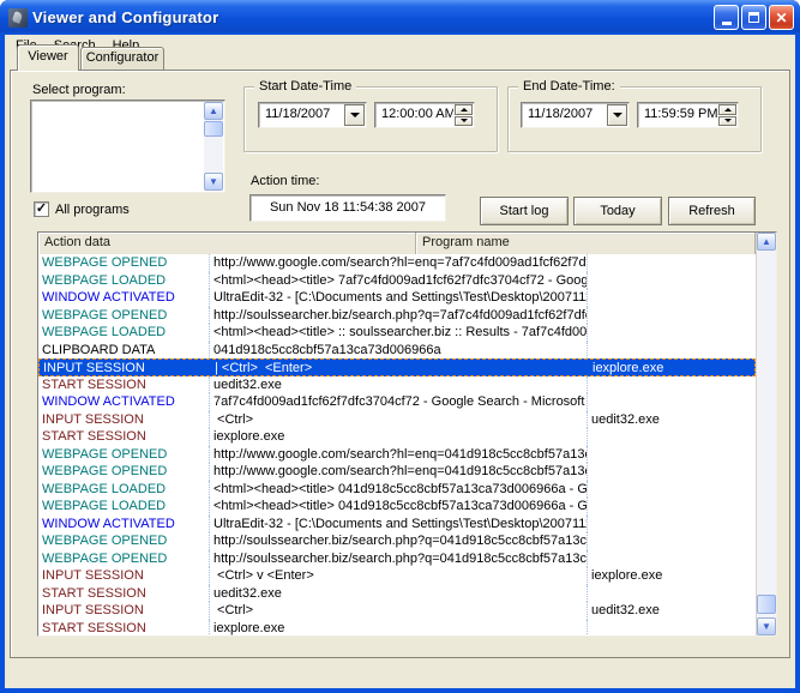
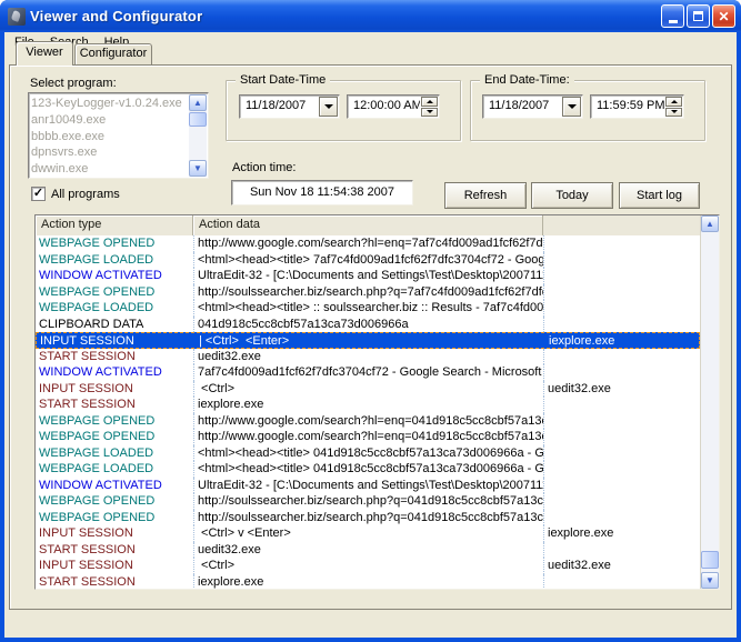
  Viewer and Configurator
  ✕
  Help
  Viewer
  Configurator
  Select program:
+ 123-KeyLogger-v1.0.24.exe
+ anr10049.exe
+ bbbb.exe.exe
+ dpnsvrs.exe
+ dwwin.exe
  ▲
  ▼
  ✓
  All programs
  Start Date-Time
  11/18/2007
  12:00:00 AM
  End Date-Time:
  11/18/2007
  11:59:59 PM
  Action time:
  Sun Nov 18 11:54:38 2007
- Start log
+ Refresh
  Today
- Refresh
+ Start log
+ Action type
  Action data
- Program name
  WEBPAGE OPENED
  http://www.google.com/search?hl=enq=7af7c4fd009ad1fcf62f7d
  WEBPAGE LOADED
  <html><head><title> 7af7c4fd009ad1fcf62f7dfc3704cf72 - Goog
  WINDOW ACTIVATED
  UltraEdit-32 - [C:\Documents and Settings\Test\Desktop\200711
  WEBPAGE OPENED
  http://soulssearcher.biz/search.php?q=7af7c4fd009ad1fcf62f7df
  WEBPAGE LOADED
  <html><head><title> :: soulssearcher.biz :: Results - 7af7c4fd00
  CLIPBOARD DATA
  041d918c5cc8cbf57a13ca73d006966a
  INPUT SESSION
  | <Ctrl> <Enter>
  iexplore.exe
  START SESSION
  uedit32.exe
  WINDOW ACTIVATED
  7af7c4fd009ad1fcf62f7dfc3704cf72 - Google Search - Microsoft
  INPUT SESSION
  <Ctrl>
  uedit32.exe
  START SESSION
  iexplore.exe
  WEBPAGE OPENED
  http://www.google.com/search?hl=enq=041d918c5cc8cbf57a13
  WEBPAGE OPENED
  http://www.google.com/search?hl=enq=041d918c5cc8cbf57a13
  WEBPAGE LOADED
  <html><head><title> 041d918c5cc8cbf57a13ca73d006966a - G
  WEBPAGE LOADED
  <html><head><title> 041d918c5cc8cbf57a13ca73d006966a - G
  WINDOW ACTIVATED
  UltraEdit-32 - [C:\Documents and Settings\Test\Desktop\200711
  WEBPAGE OPENED
  http://soulssearcher.biz/search.php?q=041d918c5cc8cbf57a13c
  WEBPAGE OPENED
  http://soulssearcher.biz/search.php?q=041d918c5cc8cbf57a13c
  INPUT SESSION
  <Ctrl> v <Enter>
  iexplore.exe
  START SESSION
  uedit32.exe
  INPUT SESSION
  <Ctrl>
  uedit32.exe
  START SESSION
  iexplore.exe
  ▲
  ▼
